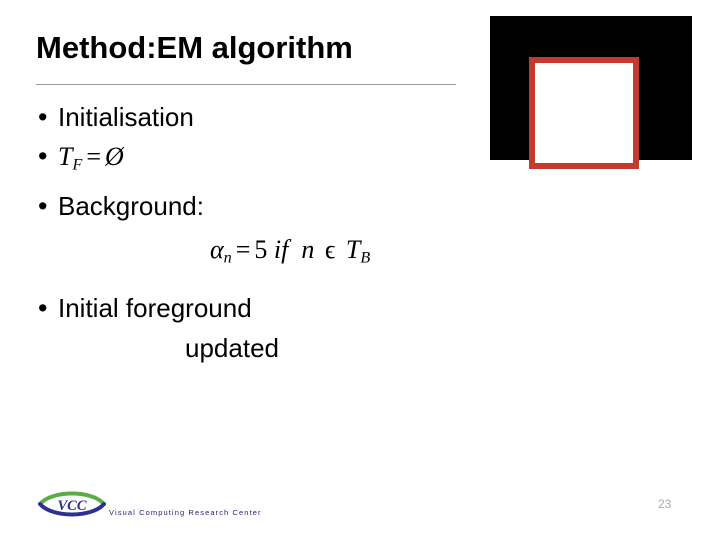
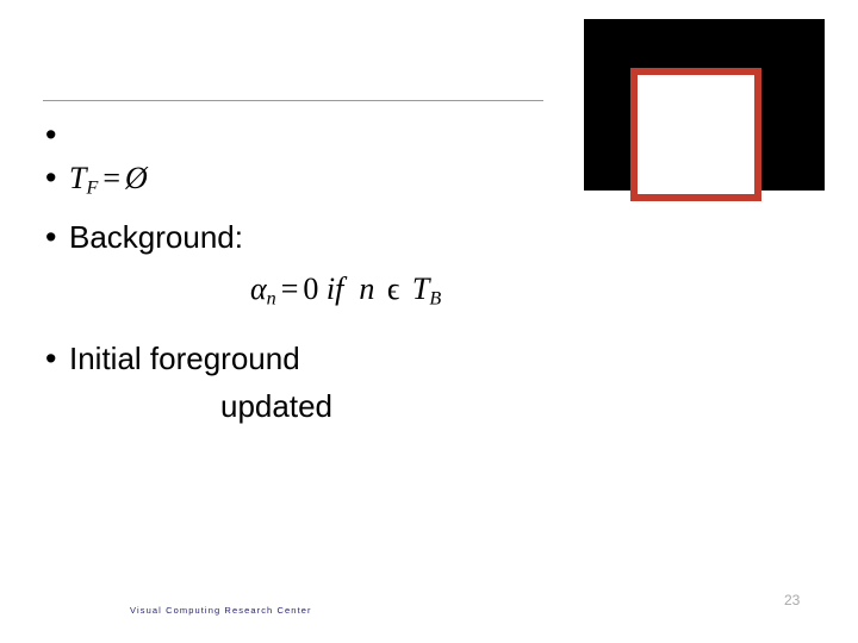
- Method:EM algorithm
  •
- Initialisation
  •
  TF= Ø
  •
  Background:
- αn= 5 if n ϵ TB
+ αn= 0 if n ϵ TB
  •
  Initial foreground
  updated
- VCC
  Visual Computing Research Center
  23
